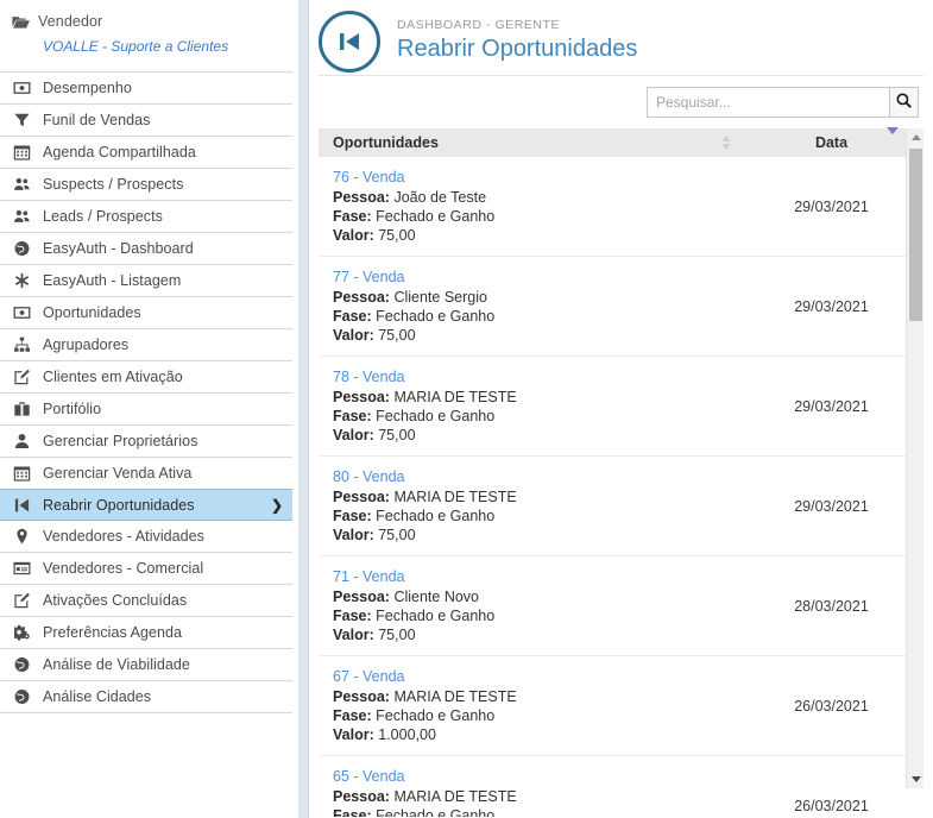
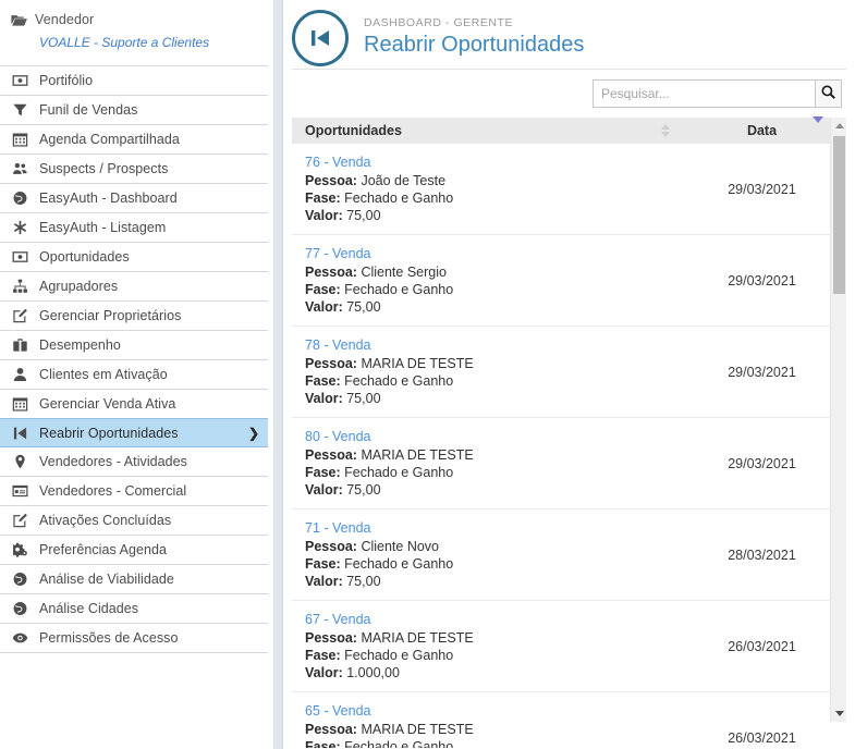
  Vendedor
  VOALLE - Suporte a Clientes
- Desempenho
+ Portifólio
  Funil de Vendas
  Agenda Compartilhada
  Suspects / Prospects
- Leads / Prospects
  EasyAuth - Dashboard
  EasyAuth - Listagem
  Oportunidades
  Agrupadores
- Clientes em Ativação
+ Gerenciar Proprietários
- Portifólio
+ Desempenho
- Gerenciar Proprietários
+ Clientes em Ativação
  Gerenciar Venda Ativa
  Reabrir Oportunidades
  ❯
  Vendedores - Atividades
  Vendedores - Comercial
  Ativações Concluídas
  Preferências Agenda
  Análise de Viabilidade
  Análise Cidades
+ Permissões de Acesso
  DASHBOARD - GERENTE
  Reabrir Oportunidades
  Pesquisar...
  Oportunidades
  Data
  76 - Venda
  Pessoa: João de Teste
  Fase: Fechado e Ganho
  Valor: 75,00
  29/03/2021
  77 - Venda
  Pessoa: Cliente Sergio
  Fase: Fechado e Ganho
  Valor: 75,00
  29/03/2021
  78 - Venda
  Pessoa: MARIA DE TESTE
  Fase: Fechado e Ganho
  Valor: 75,00
  29/03/2021
  80 - Venda
  Pessoa: MARIA DE TESTE
  Fase: Fechado e Ganho
  Valor: 75,00
  29/03/2021
  71 - Venda
  Pessoa: Cliente Novo
  Fase: Fechado e Ganho
  Valor: 75,00
  28/03/2021
  67 - Venda
  Pessoa: MARIA DE TESTE
  Fase: Fechado e Ganho
  Valor: 1.000,00
  26/03/2021
  65 - Venda
  Pessoa: MARIA DE TESTE
  Fase: Fechado e Ganho
  26/03/2021
